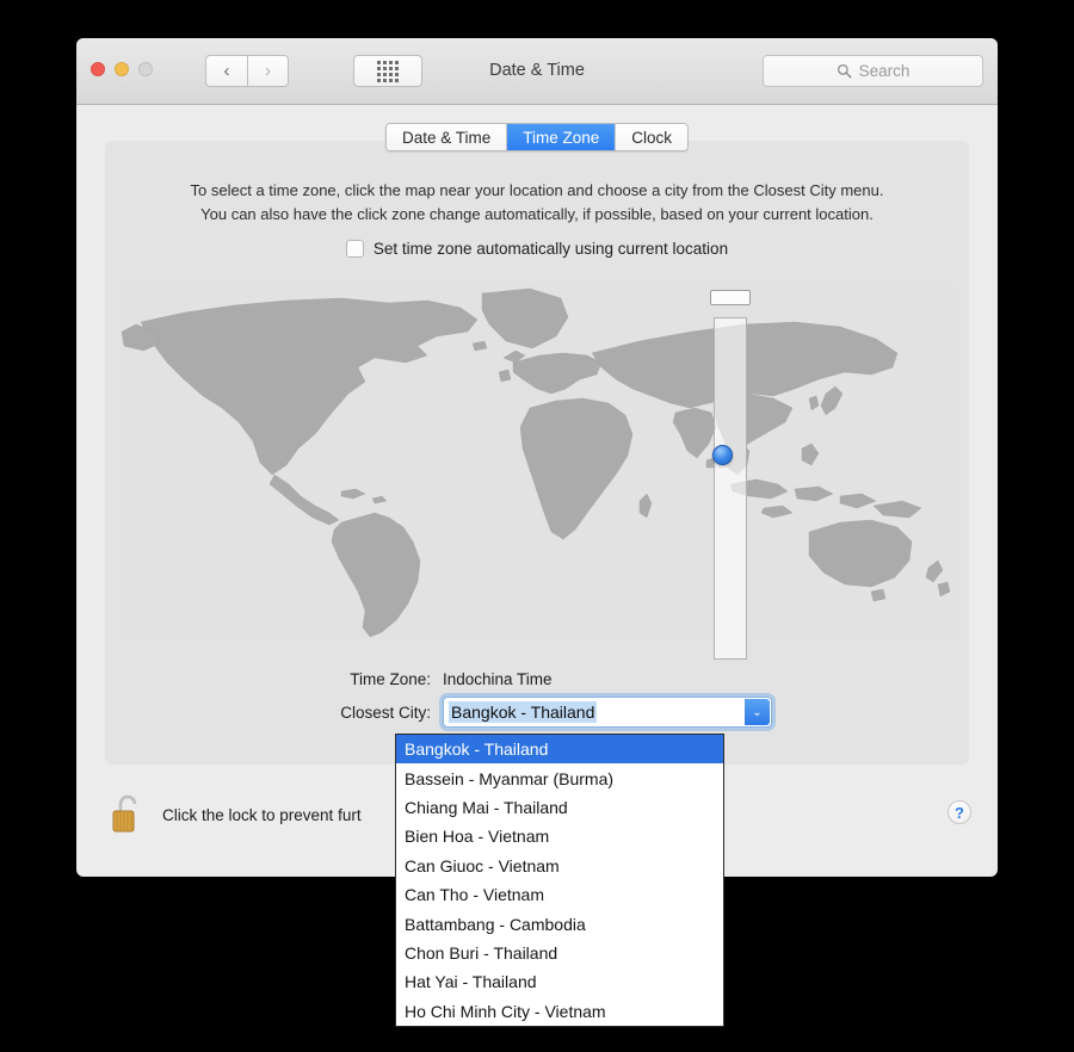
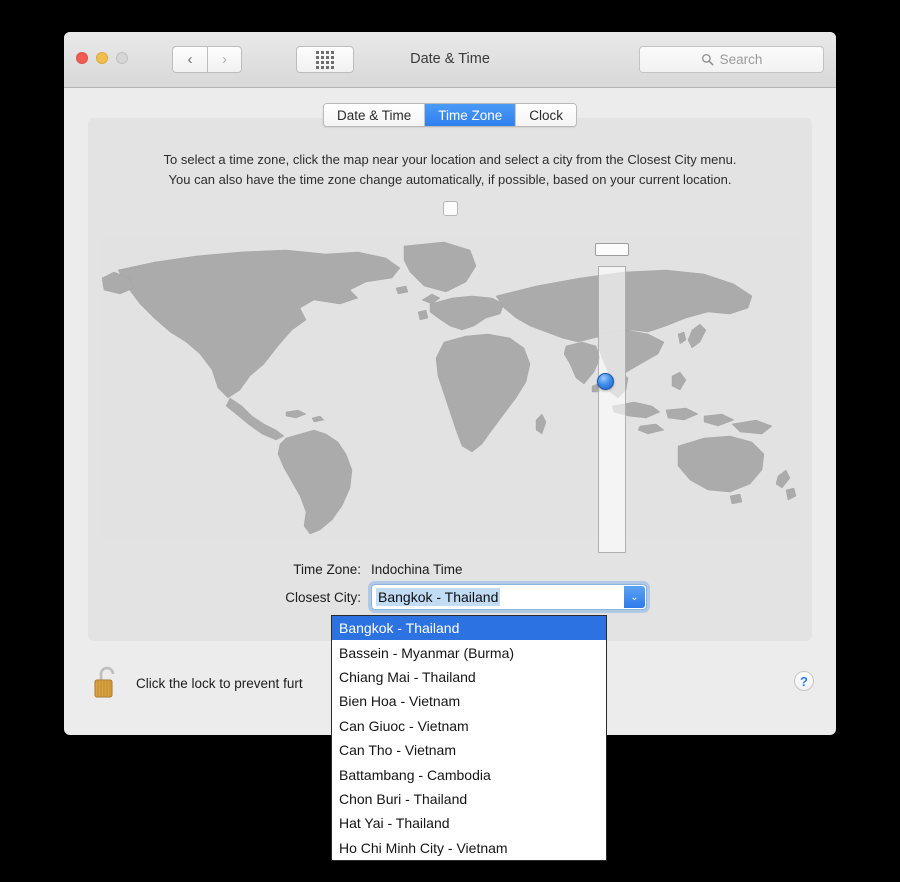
  ‹
  ›
  Date & Time
  Search
  Date & Time
  Time Zone
  Clock
- To select a time zone, click the map near your location and choose a city from the Closest City menu.
+ To select a time zone, click the map near your location and select a city from the Closest City menu.
- You can also have the click zone change automatically, if possible, based on your current location.
+ You can also have the time zone change automatically, if possible, based on your current location.
- Set time zone automatically using current location
  Time Zone:
  Indochina Time
  Closest City:
  Bangkok - Thailand
  ⌄
  Click the lock to prevent furt
  ?
  Bangkok - Thailand
  Bassein - Myanmar (Burma)
  Chiang Mai - Thailand
  Bien Hoa - Vietnam
  Can Giuoc - Vietnam
  Can Tho - Vietnam
  Battambang - Cambodia
  Chon Buri - Thailand
  Hat Yai - Thailand
  Ho Chi Minh City - Vietnam
